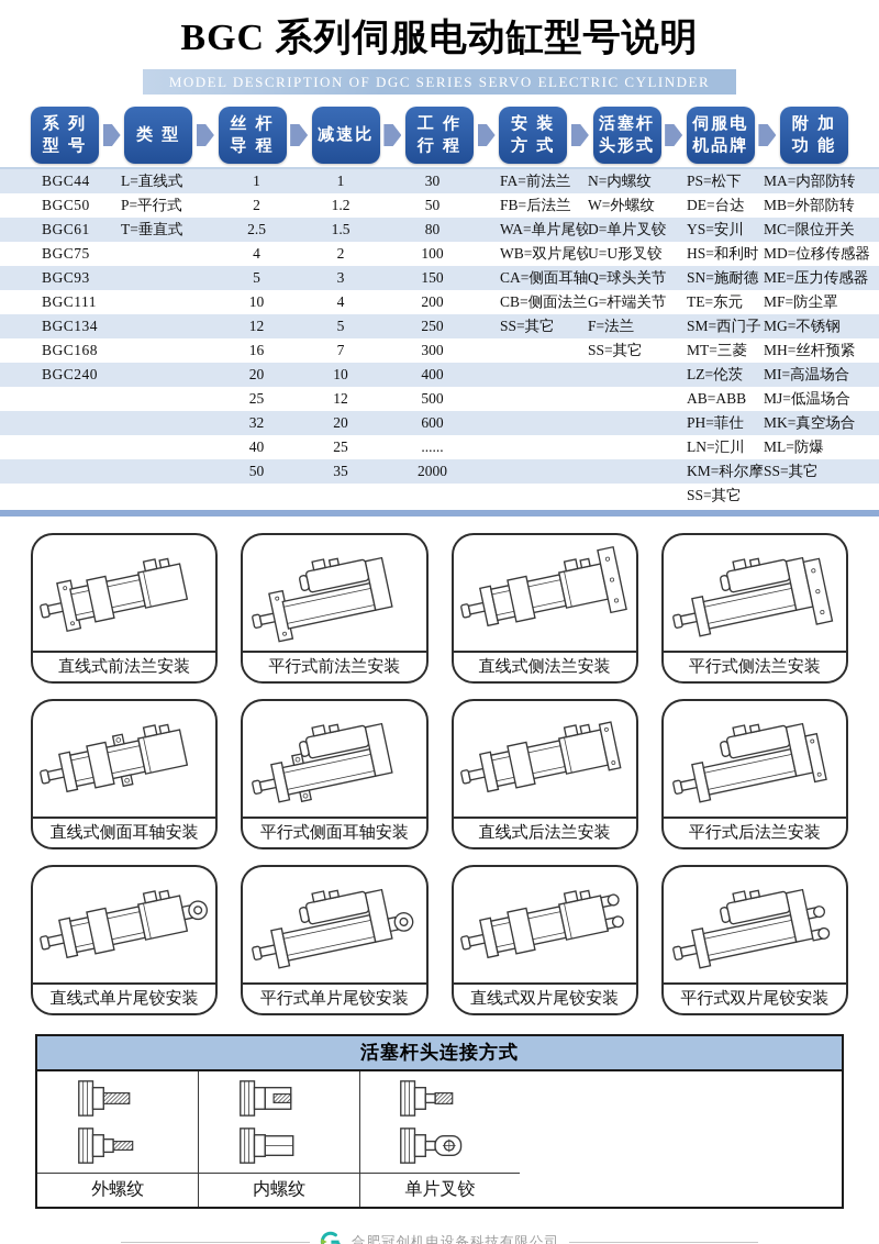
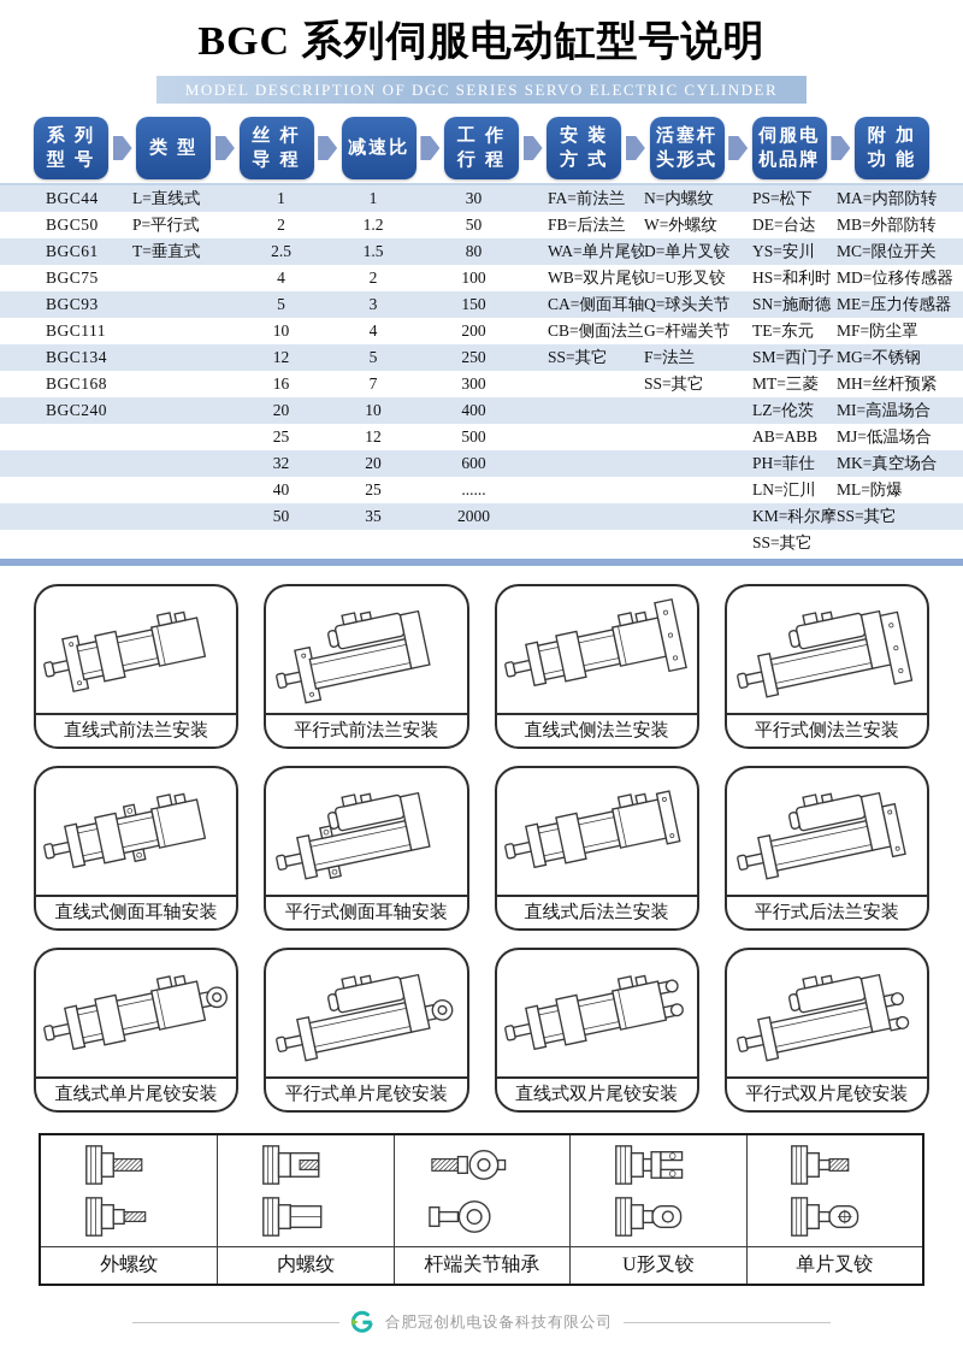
  BGC 系列伺服电动缸型号说明
  MODEL DESCRIPTION OF DGC SERIES SERVO ELECTRIC CYLINDER
  系 列
  型 号
  类 型
  丝 杆
  导 程
  减速比
  工 作
  行 程
  安 装
  方 式
  活塞杆
  头形式
  伺服电
  机品牌
  附 加
  功 能
  BGC44
  L=直线式
  1
  1
  30
  FA=前法兰
  N=内螺纹
  PS=松下
  MA=内部防转
  BGC50
  P=平行式
  2
  1.2
  50
  FB=后法兰
  W=外螺纹
  DE=台达
  MB=外部防转
  BGC61
  T=垂直式
  2.5
  1.5
  80
  WA=单片尾铰
  D=单片叉铰
  YS=安川
  MC=限位开关
  BGC75
  4
  2
  100
  WB=双片尾铰
  U=U形叉铰
  HS=和利时
  MD=位移传感器
  BGC93
  5
  3
  150
  CA=侧面耳轴
  Q=球头关节
  SN=施耐德
  ME=压力传感器
  BGC111
  10
  4
  200
  CB=侧面法兰
  G=杆端关节
  TE=东元
  MF=防尘罩
  BGC134
  12
  5
  250
  SS=其它
  F=法兰
  SM=西门子
  MG=不锈钢
  BGC168
  16
  7
  300
  SS=其它
  MT=三菱
  MH=丝杆预紧
  BGC240
  20
  10
  400
  LZ=伦茨
  MI=高温场合
  25
  12
  500
  AB=ABB
  MJ=低温场合
  32
  20
  600
  PH=菲仕
  MK=真空场合
  40
  25
  ......
  LN=汇川
  ML=防爆
  50
  35
  2000
  KM=科尔摩
  SS=其它
  SS=其它
  直线式前法兰安装
  平行式前法兰安装
  直线式侧法兰安装
  平行式侧法兰安装
  直线式侧面耳轴安装
  平行式侧面耳轴安装
  直线式后法兰安装
  平行式后法兰安装
  直线式单片尾铰安装
  平行式单片尾铰安装
  直线式双片尾铰安装
  平行式双片尾铰安装
- 活塞杆头连接方式
  外螺纹
  内螺纹
+ 杆端关节轴承
+ U形叉铰
  单片叉铰
  合肥冠创机电设备科技有限公司
